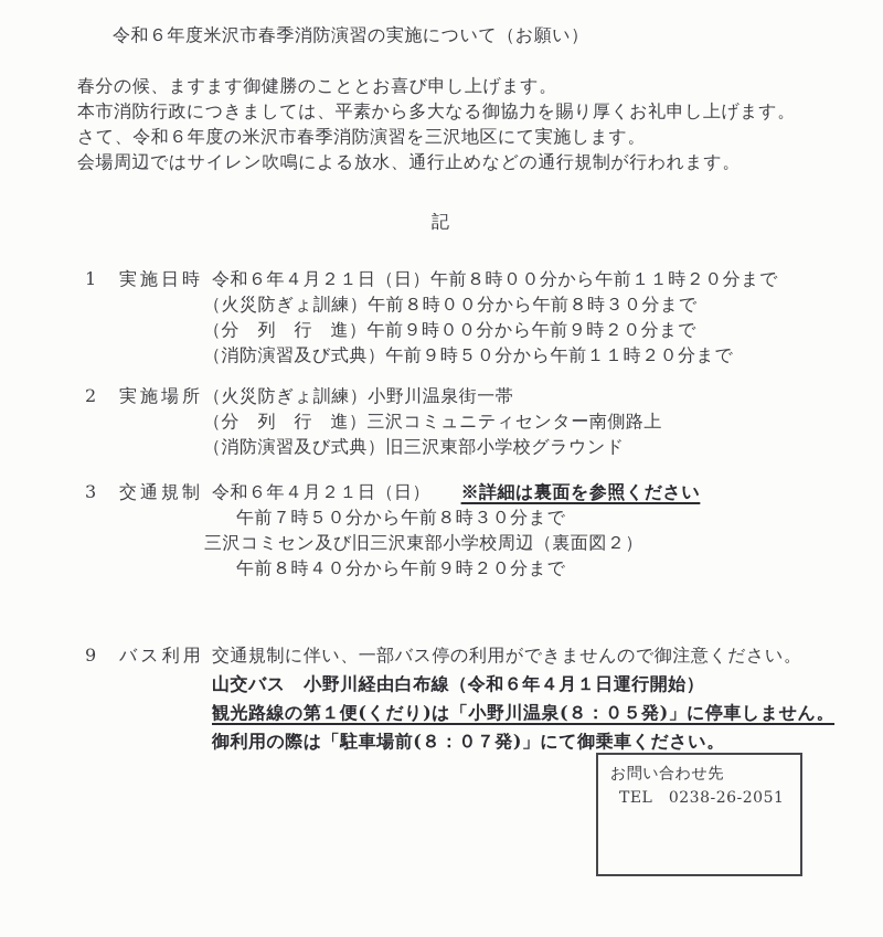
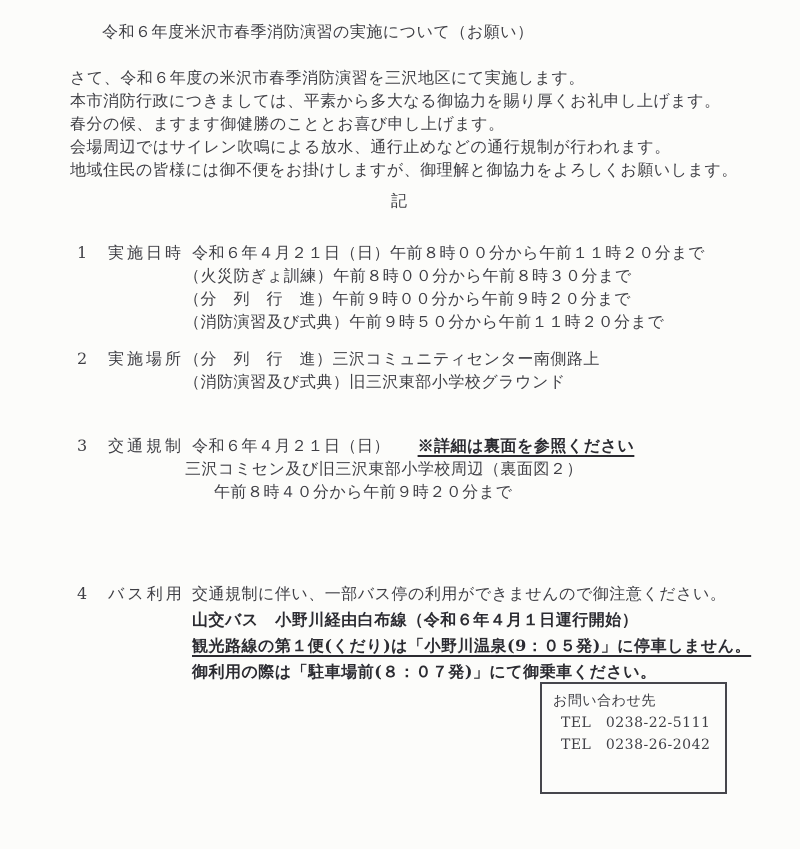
  令和６年度米沢市春季消防演習の実施について（お願い）
- 春分の候、ますます御健勝のこととお喜び申し上げます。
+ さて、令和６年度の米沢市春季消防演習を三沢地区にて実施します。
  本市消防行政につきましては、平素から多大なる御協力を賜り厚くお礼申し上げます。
- さて、令和６年度の米沢市春季消防演習を三沢地区にて実施します。
+ 春分の候、ますます御健勝のこととお喜び申し上げます。
  会場周辺ではサイレン吹鳴による放水、通行止めなどの通行規制が行われます。
+ 地域住民の皆様には御不便をお掛けしますが、御理解と御協力をよろしくお願いします。
  記
  1
  実施日時
  令和６年４月２１日（日）午前８時００分から午前１１時２０分まで
  （火災防ぎょ訓練）午前８時００分から午前８時３０分まで
  （分 列 行 進）午前９時００分から午前９時２０分まで
  （消防演習及び式典）午前９時５０分から午前１１時２０分まで
  2
  実施場所
- （火災防ぎょ訓練）小野川温泉街一帯
  （分 列 行 進）三沢コミュニティセンター南側路上
  （消防演習及び式典）旧三沢東部小学校グラウンド
  3
  交通規制
  令和６年４月２１日（日） ※詳細は裏面を参照ください
- 午前７時５０分から午前８時３０分まで
  三沢コミセン及び旧三沢東部小学校周辺（裏面図２）
  午前８時４０分から午前９時２０分まで
- 9
+ 4
  バス利用
  交通規制に伴い、一部バス停の利用ができませんので御注意ください。
  山交バス 小野川経由白布線（令和６年４月１日運行開始）
- 観光路線の第１便(くだり)は「小野川温泉(８：０５発)」に停車しません。
+ 観光路線の第１便(くだり)は「小野川温泉(9：０５発)」に停車しません。
  御利用の際は「駐車場前(８：０７発)」にて御乗車ください。
  お問い合わせ先
+ TEL 0238-22-5111
- TEL 0238-26-2051
+ TEL 0238-26-2042
